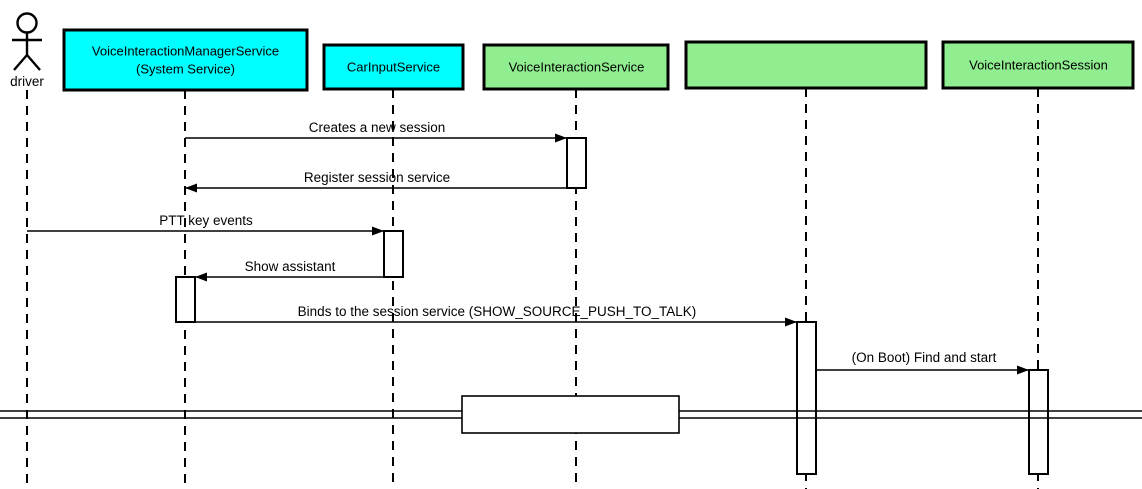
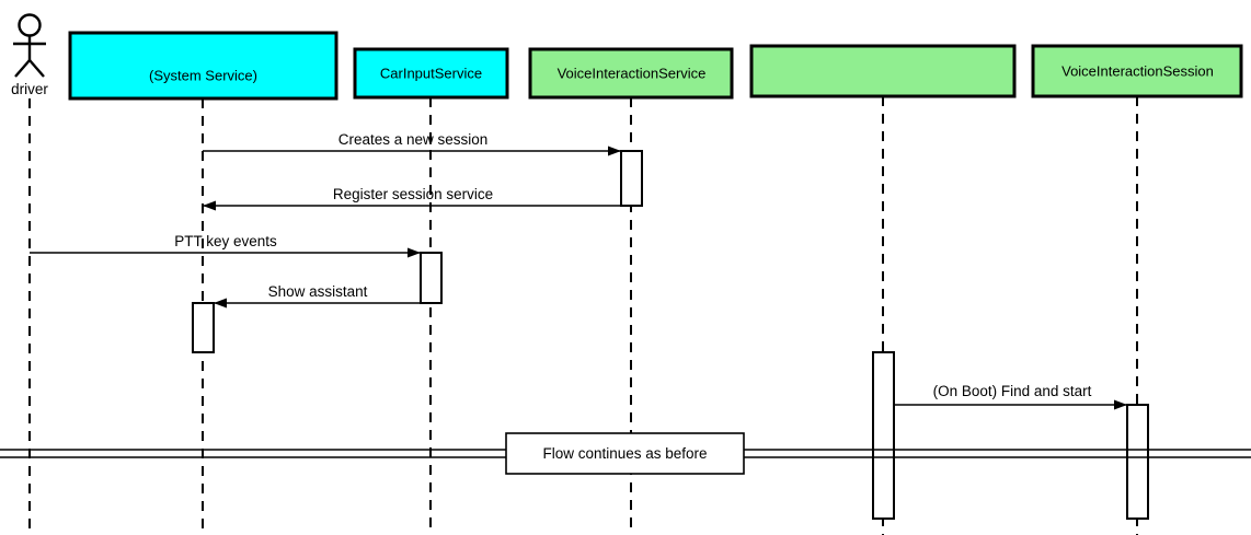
  driver
- VoiceInteractionManagerService
  (System Service)
  CarInputService
  VoiceInteractionService
  VoiceInteractionSession
  Creates a new session
  Register session service
  PTT key events
  Show assistant
- Binds to the session service (SHOW_SOURCE_PUSH_TO_TALK)
  (On Boot) Find and start
+ Flow continues as before
